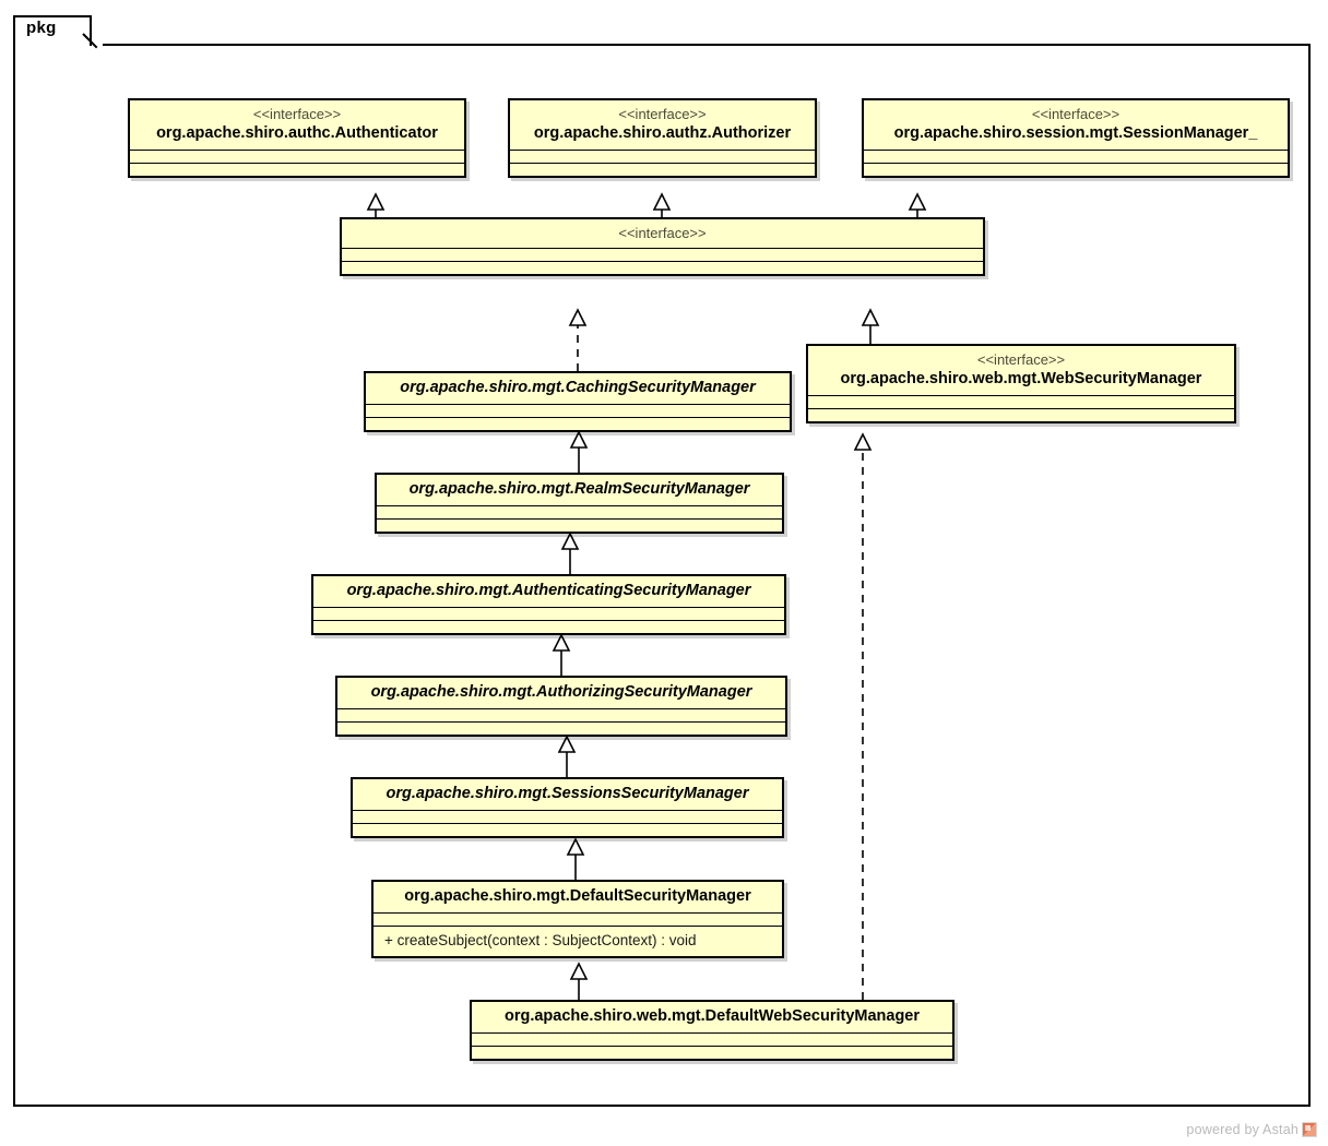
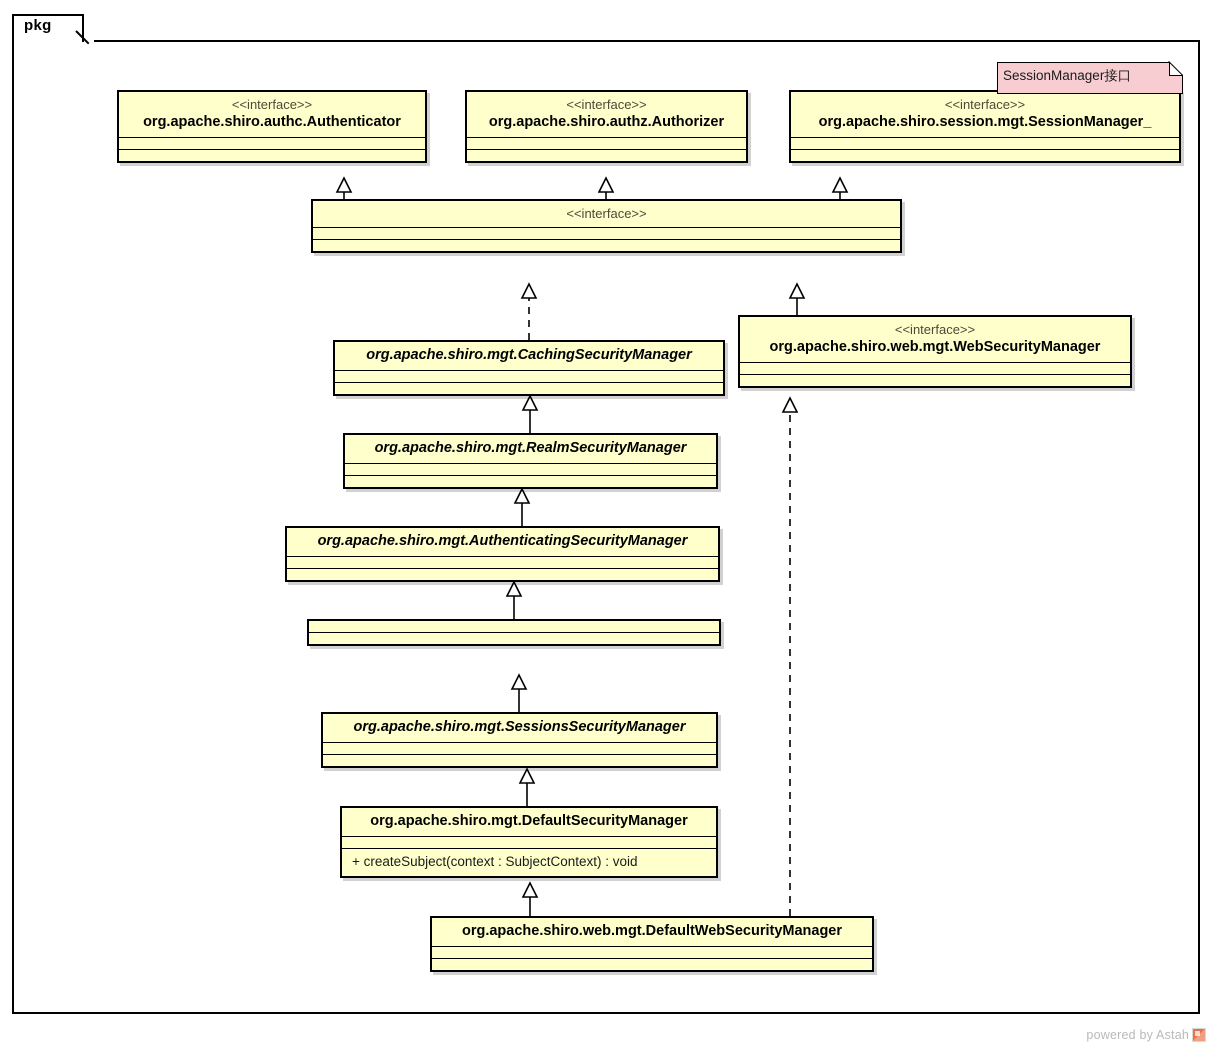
  pkg
  <<interface>>
  org.apache.shiro.authc.Authenticator
  <<interface>>
  org.apache.shiro.authz.Authorizer
  <<interface>>
  org.apache.shiro.session.mgt.SessionManager_
  <<interface>>
  org.apache.shiro.mgt.CachingSecurityManager
  <<interface>>
  org.apache.shiro.web.mgt.WebSecurityManager
  org.apache.shiro.mgt.RealmSecurityManager
  org.apache.shiro.mgt.AuthenticatingSecurityManager
- org.apache.shiro.mgt.AuthorizingSecurityManager
  org.apache.shiro.mgt.SessionsSecurityManager
  org.apache.shiro.mgt.DefaultSecurityManager
  + createSubject(context : SubjectContext) : void
  org.apache.shiro.web.mgt.DefaultWebSecurityManager
+ SessionManager接口
  powered by Astah
